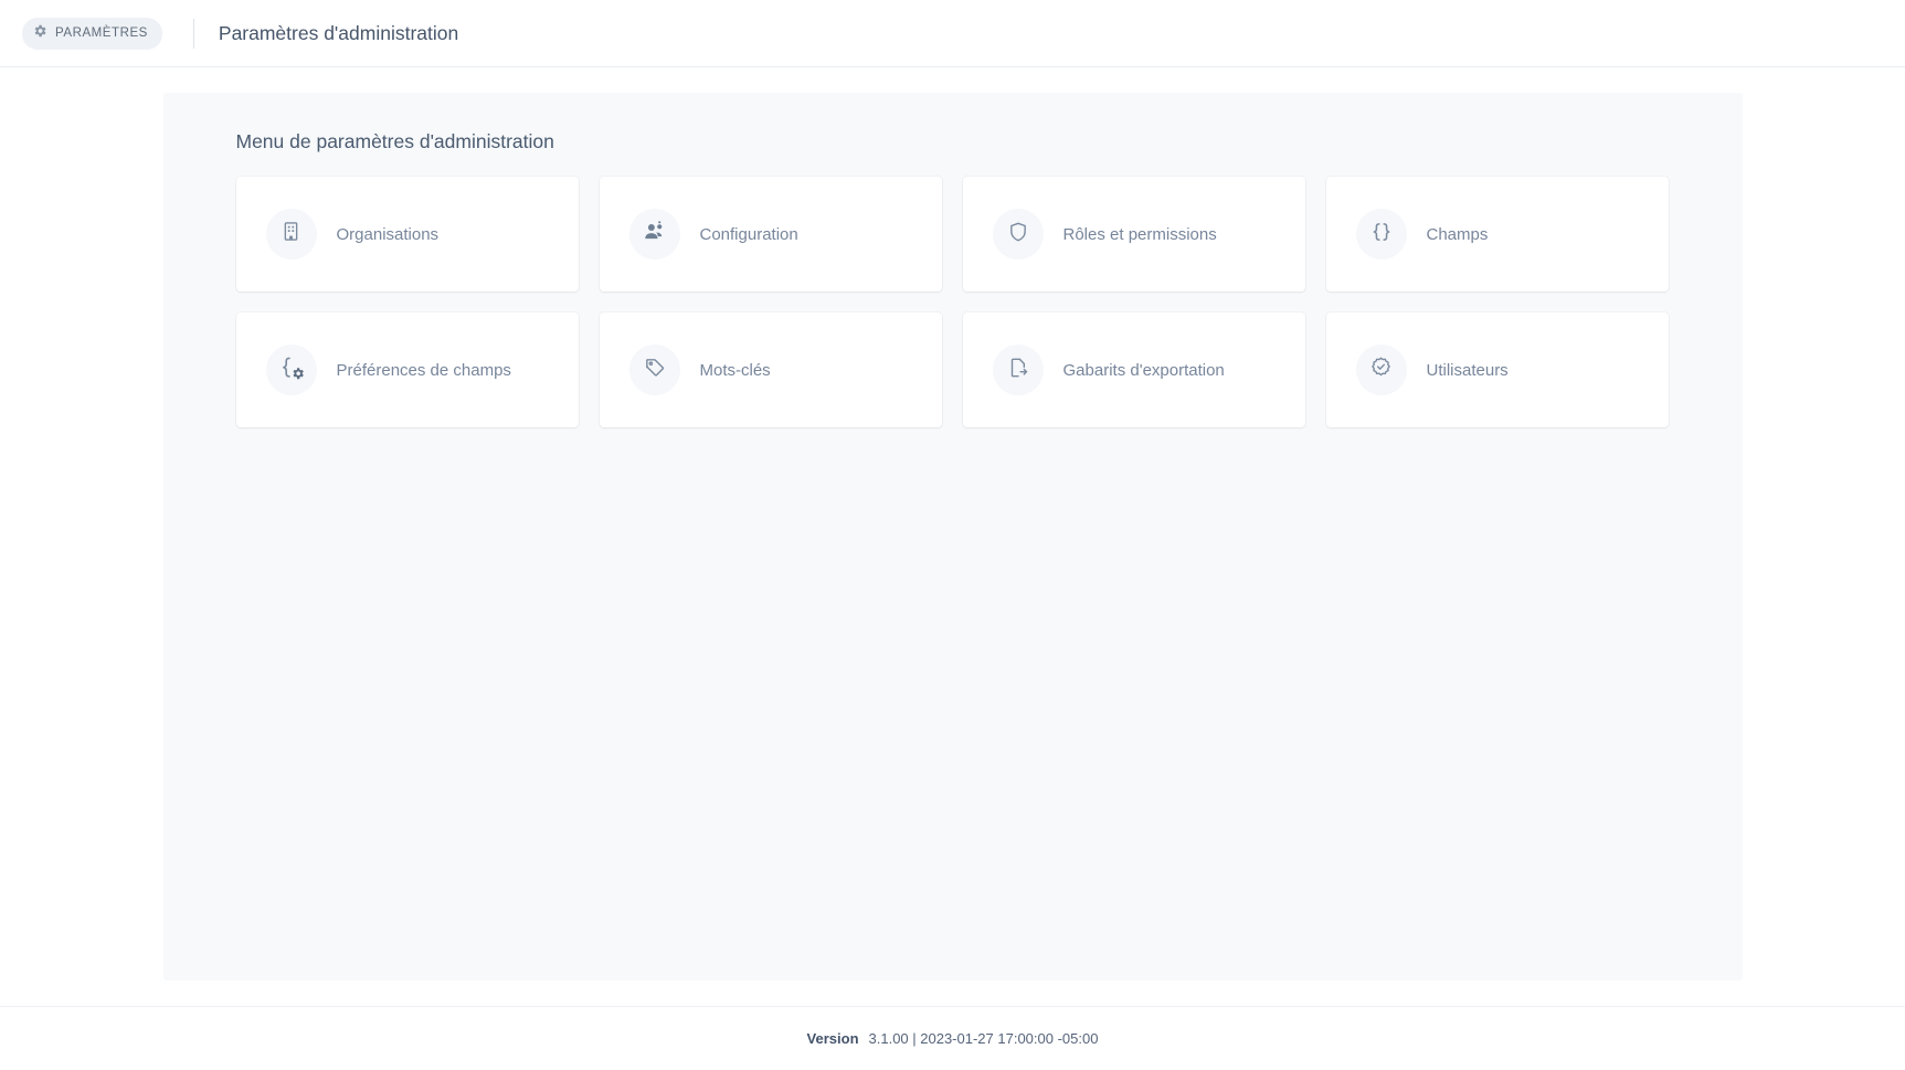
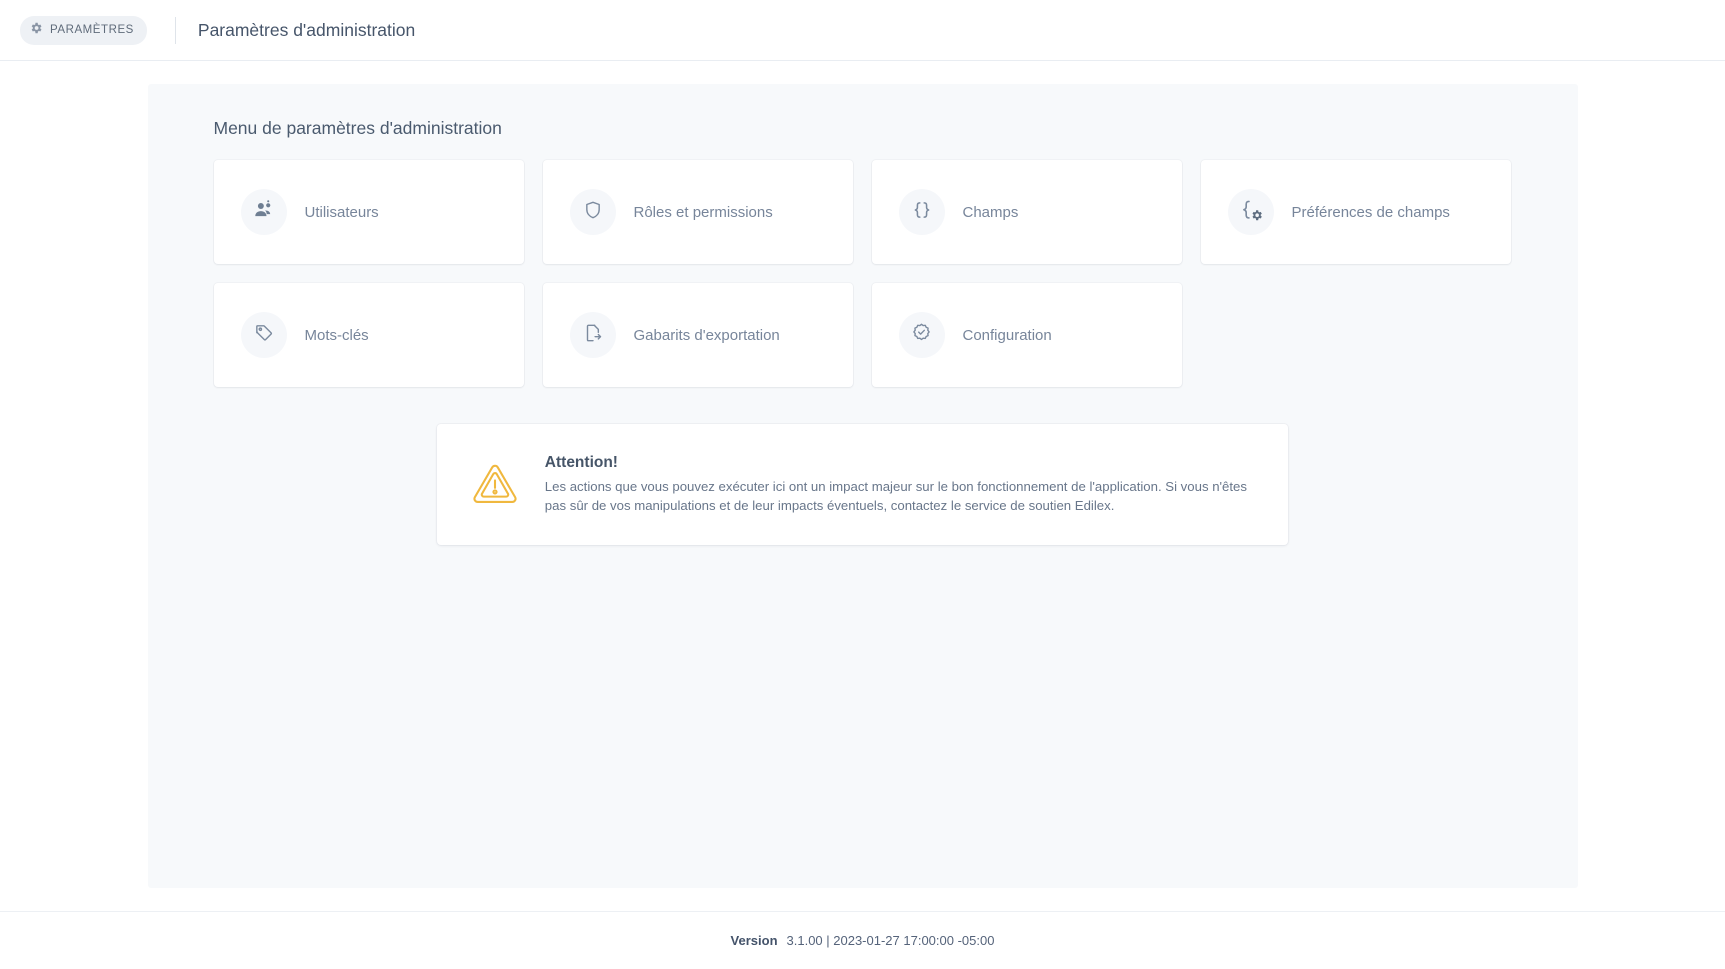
  PARAMÈTRES
  Paramètres d'administration
  Menu de paramètres d'administration
- Organisations
- Configuration
+ Utilisateurs
  Rôles et permissions
  Champs
  Préférences de champs
  Mots-clés
  Gabarits d'exportation
- Utilisateurs
+ Configuration
+ Attention!
+ Les actions que vous pouvez exécuter ici ont un impact majeur sur le bon fonctionnement de l'application. Si vous n'êtes pas sûr de vos manipulations et de leur impacts éventuels, contactez le service de soutien Edilex.
  Version
  3.1.00 | 2023-01-27 17:00:00 -05:00
